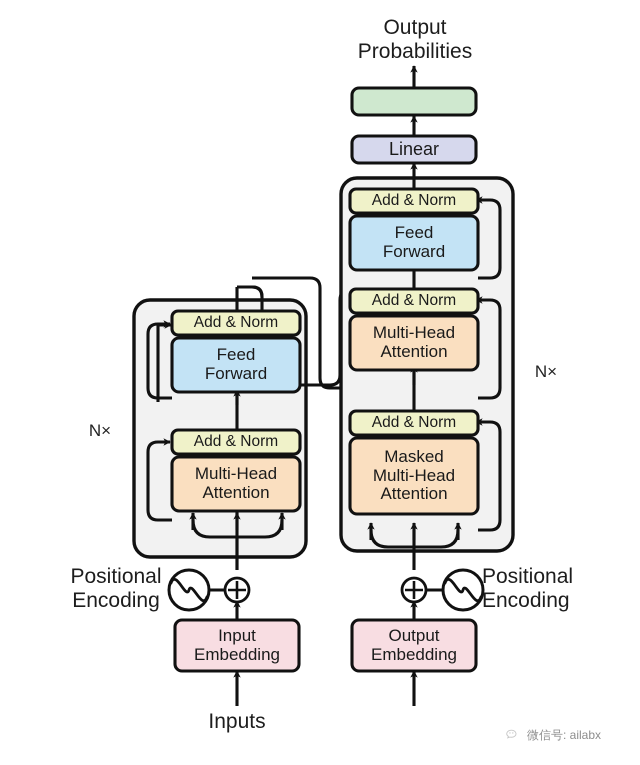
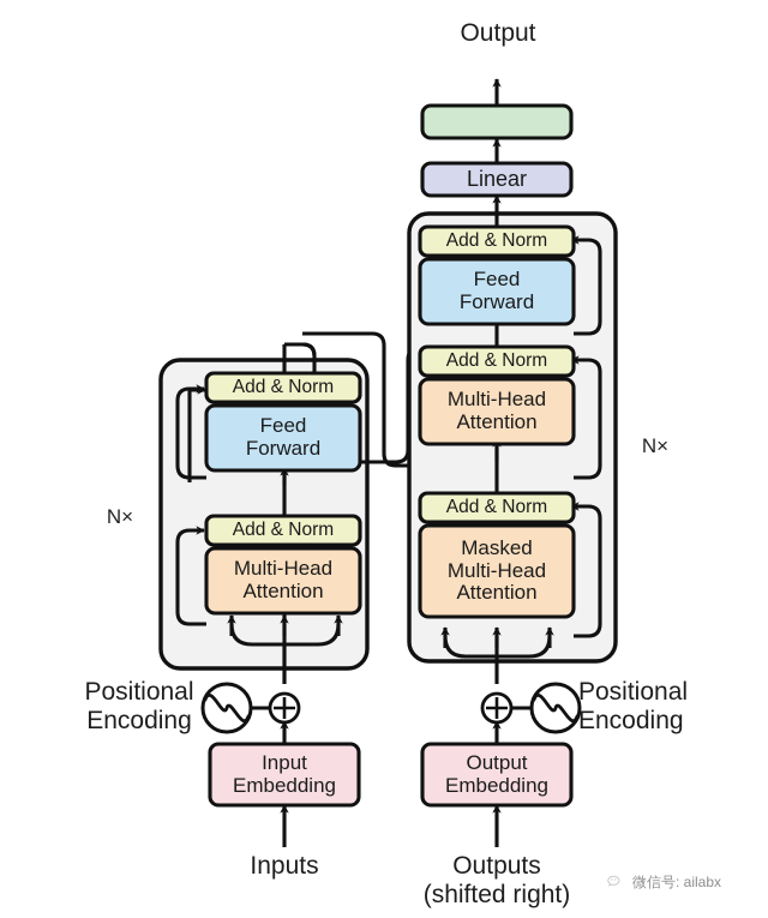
  Output
- Probabilities
  Linear
  Add & Norm
  Feed
  Forward
  Add & Norm
  Multi-Head
  Attention
  Add & Norm
  Masked
  Multi-Head
  Attention
  Add & Norm
  Feed
  Forward
  Add & Norm
  Multi-Head
  Attention
  N×
  N×
  Positional
  Encoding
  Positional
  Encoding
  Input
  Embedding
  Output
  Embedding
  Inputs
+ Outputs
+ (shifted right)
  微信号: ailabx
